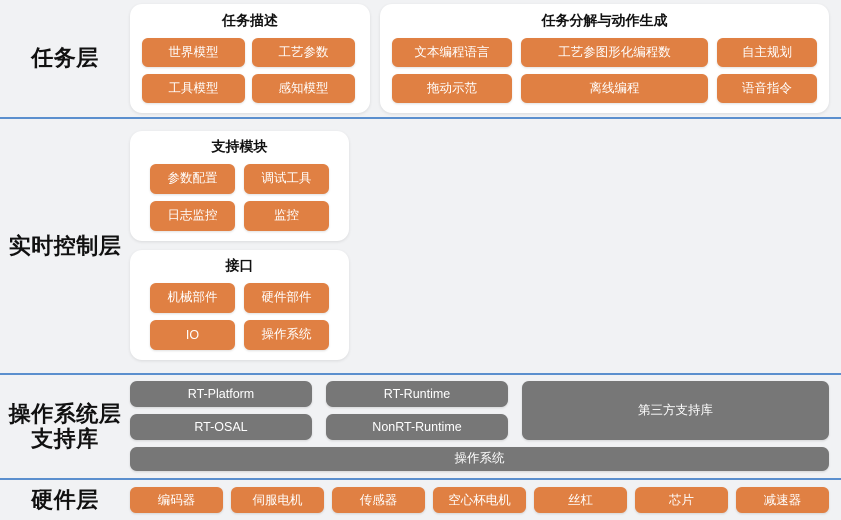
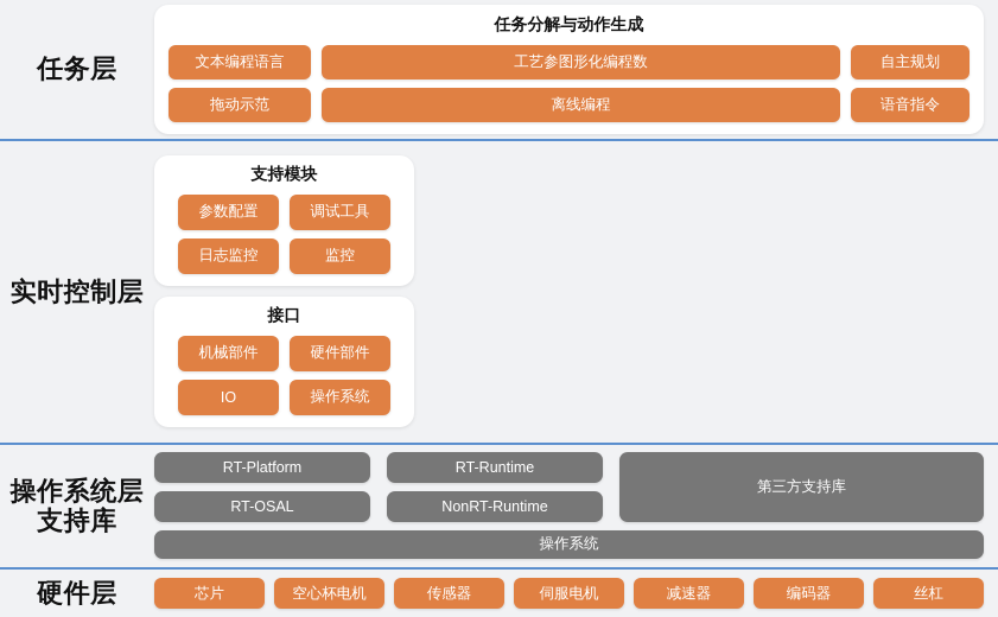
  任务层
- 任务描述
- 世界模型
- 工艺参数
- 工具模型
- 感知模型
  任务分解与动作生成
  文本编程语言
  工艺参图形化编程数
  自主规划
  拖动示范
  离线编程
  语音指令
  实时控制层
  支持模块
  参数配置
  调试工具
  日志监控
  监控
  接口
  机械部件
  硬件部件
  IO
  操作系统
  操作系统层支持库
  RT-Platform
  RT-OSAL
  RT-Runtime
  NonRT-Runtime
  第三方支持库
  操作系统
  硬件层
- 编码器
+ 芯片
- 伺服电机
+ 空心杯电机
  传感器
- 空心杯电机
+ 伺服电机
- 丝杠
+ 减速器
- 芯片
+ 编码器
- 减速器
+ 丝杠
